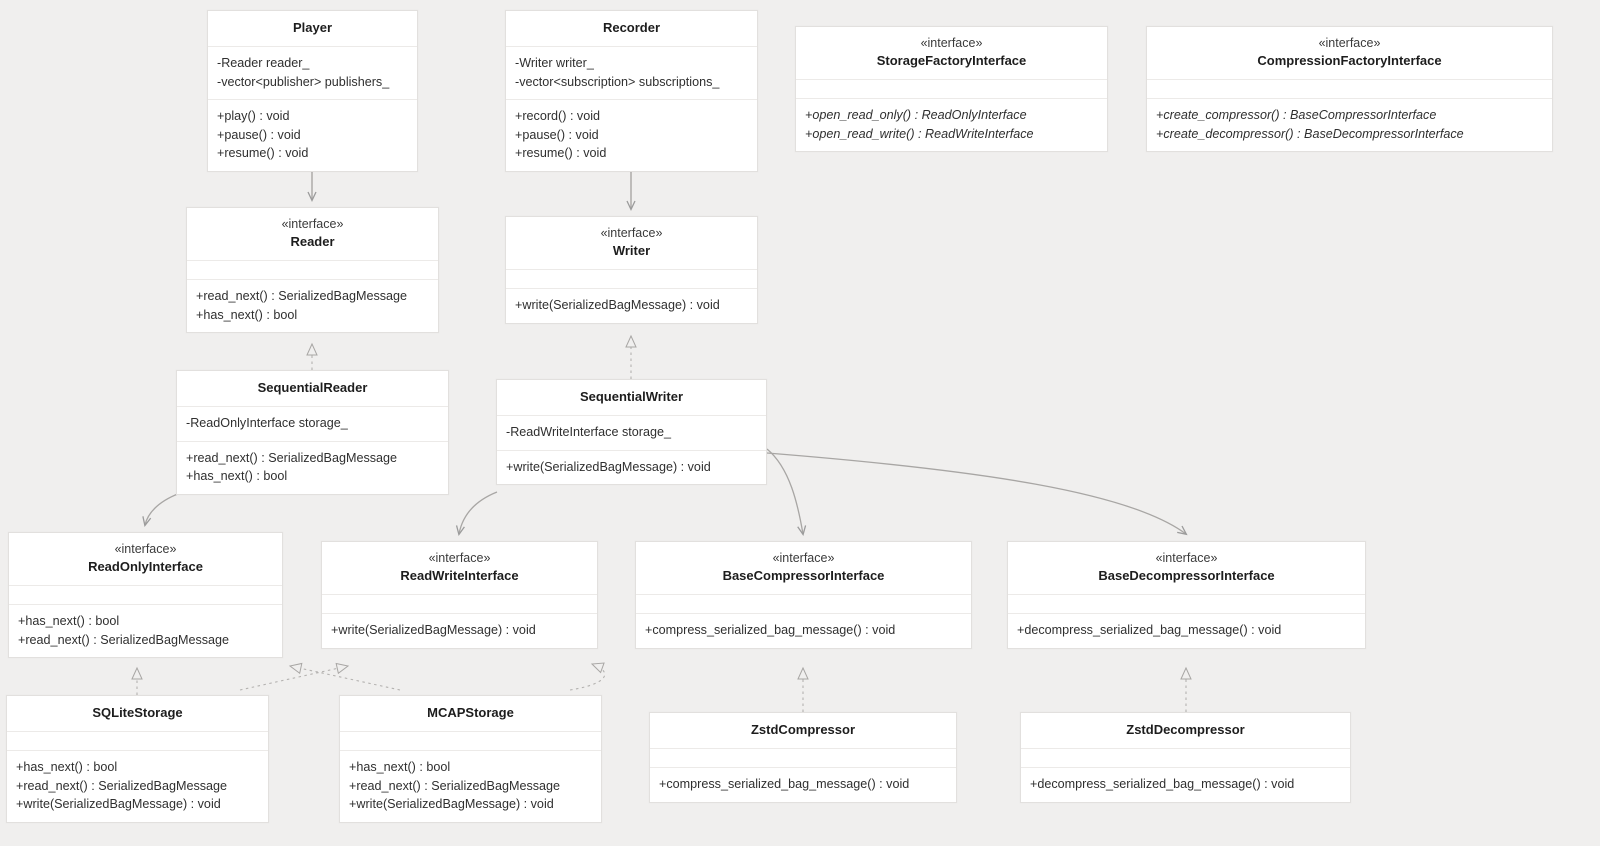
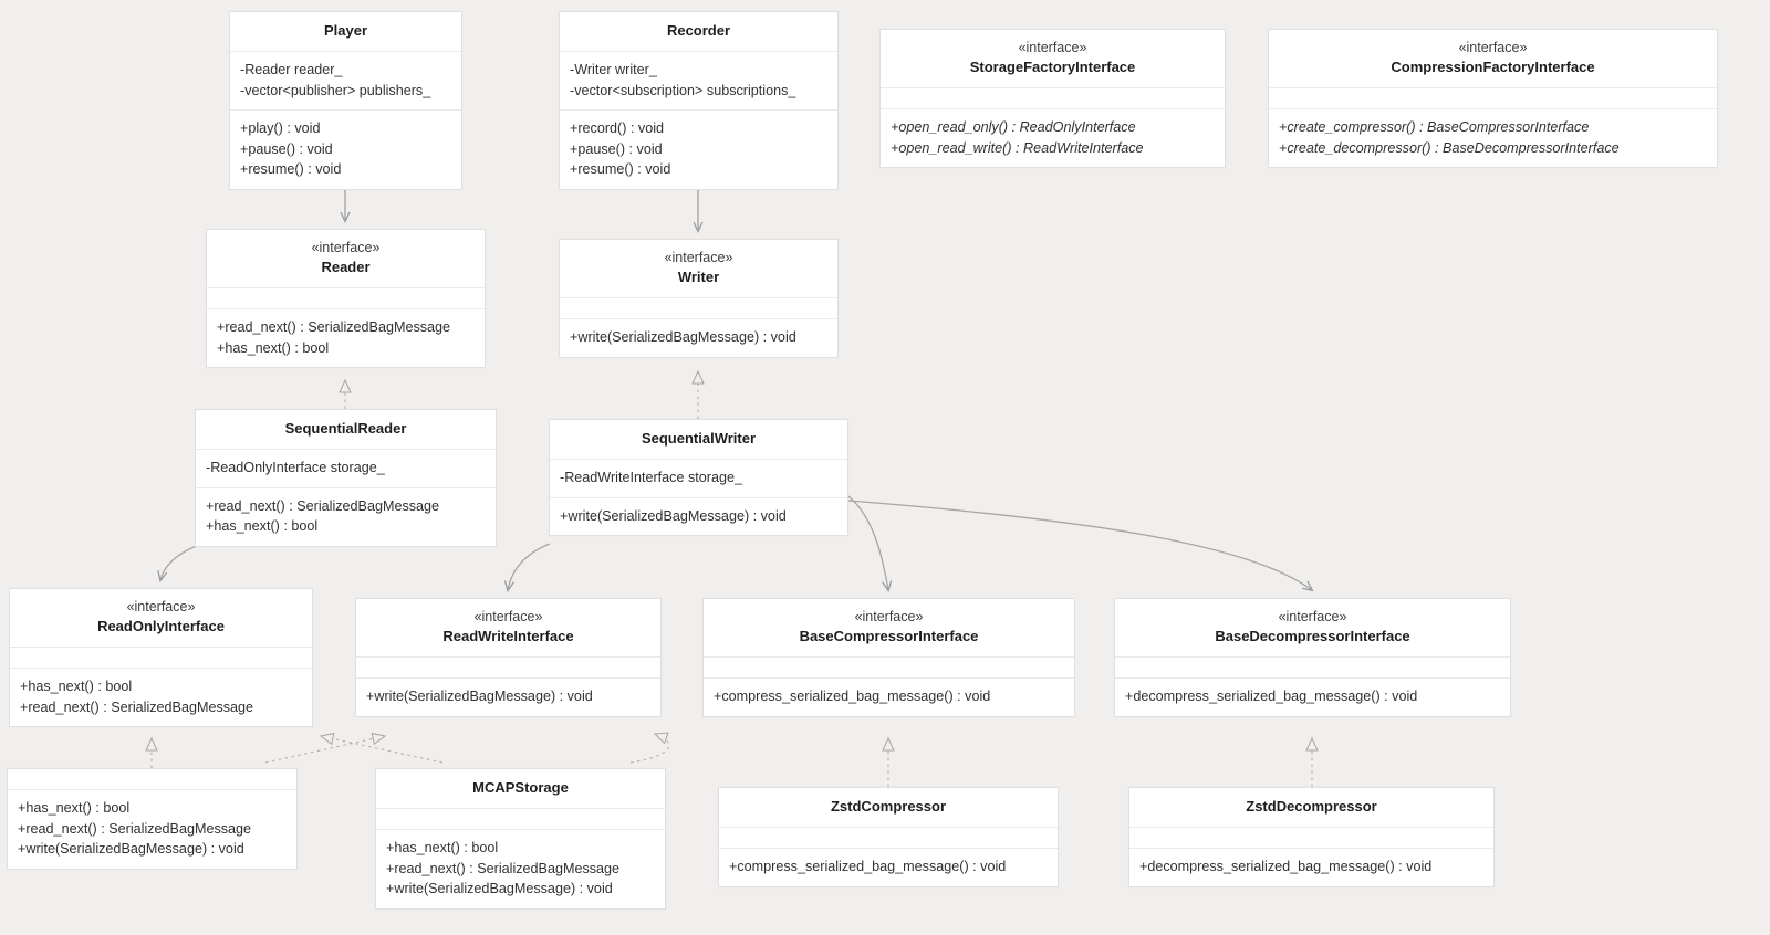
  Player
  -Reader reader_
  -vector<publisher> publishers_
  +play() : void
  +pause() : void
  +resume() : void
  Recorder
  -Writer writer_
  -vector<subscription> subscriptions_
  +record() : void
  +pause() : void
  +resume() : void
  «interface»
  StorageFactoryInterface
  +open_read_only() : ReadOnlyInterface
  +open_read_write() : ReadWriteInterface
  «interface»
  CompressionFactoryInterface
  +create_compressor() : BaseCompressorInterface
  +create_decompressor() : BaseDecompressorInterface
  «interface»
  Reader
  +read_next() : SerializedBagMessage
  +has_next() : bool
  «interface»
  Writer
  +write(SerializedBagMessage) : void
  SequentialReader
  -ReadOnlyInterface storage_
  +read_next() : SerializedBagMessage
  +has_next() : bool
  SequentialWriter
  -ReadWriteInterface storage_
  +write(SerializedBagMessage) : void
  «interface»
  ReadOnlyInterface
  +has_next() : bool
  +read_next() : SerializedBagMessage
  «interface»
  ReadWriteInterface
  +write(SerializedBagMessage) : void
  «interface»
  BaseCompressorInterface
  +compress_serialized_bag_message() : void
  «interface»
  BaseDecompressorInterface
  +decompress_serialized_bag_message() : void
- SQLiteStorage
  +has_next() : bool
  +read_next() : SerializedBagMessage
  +write(SerializedBagMessage) : void
  MCAPStorage
  +has_next() : bool
  +read_next() : SerializedBagMessage
  +write(SerializedBagMessage) : void
  ZstdCompressor
  +compress_serialized_bag_message() : void
  ZstdDecompressor
  +decompress_serialized_bag_message() : void
